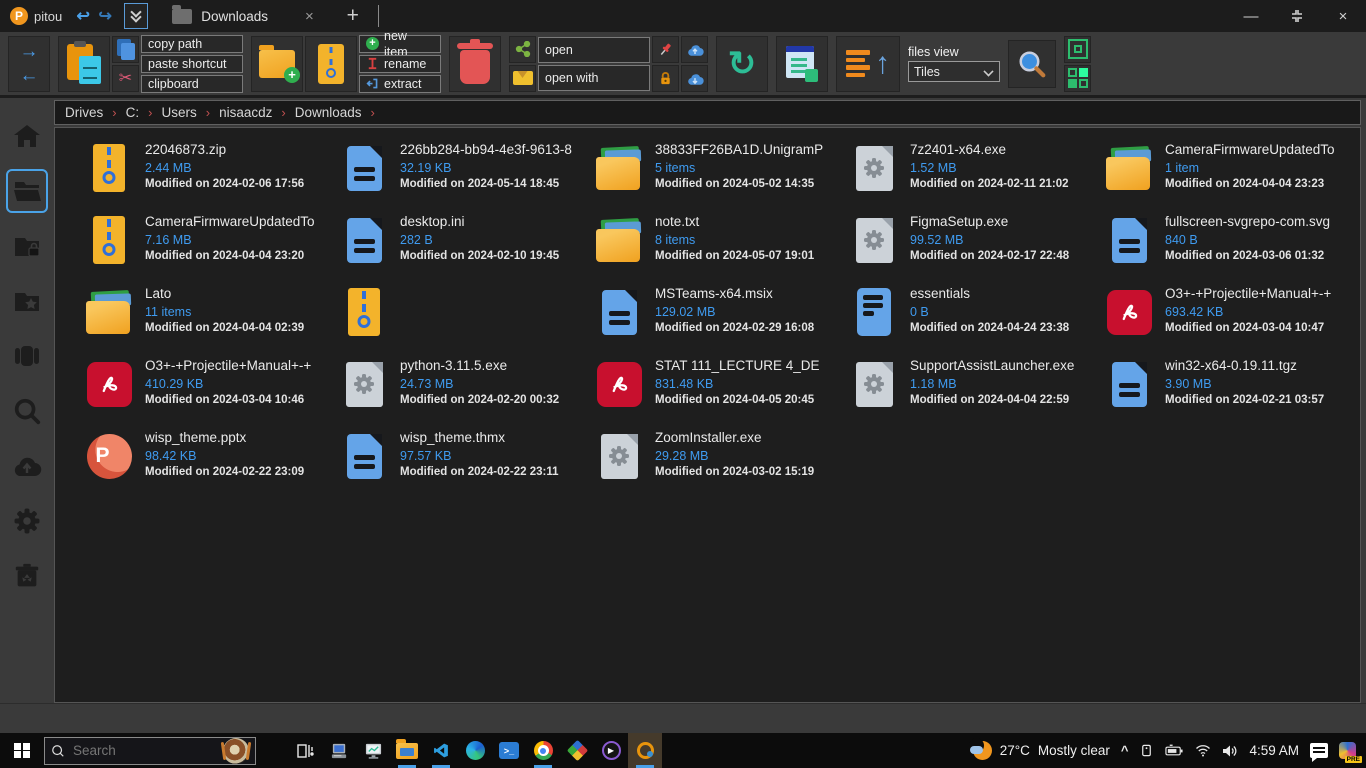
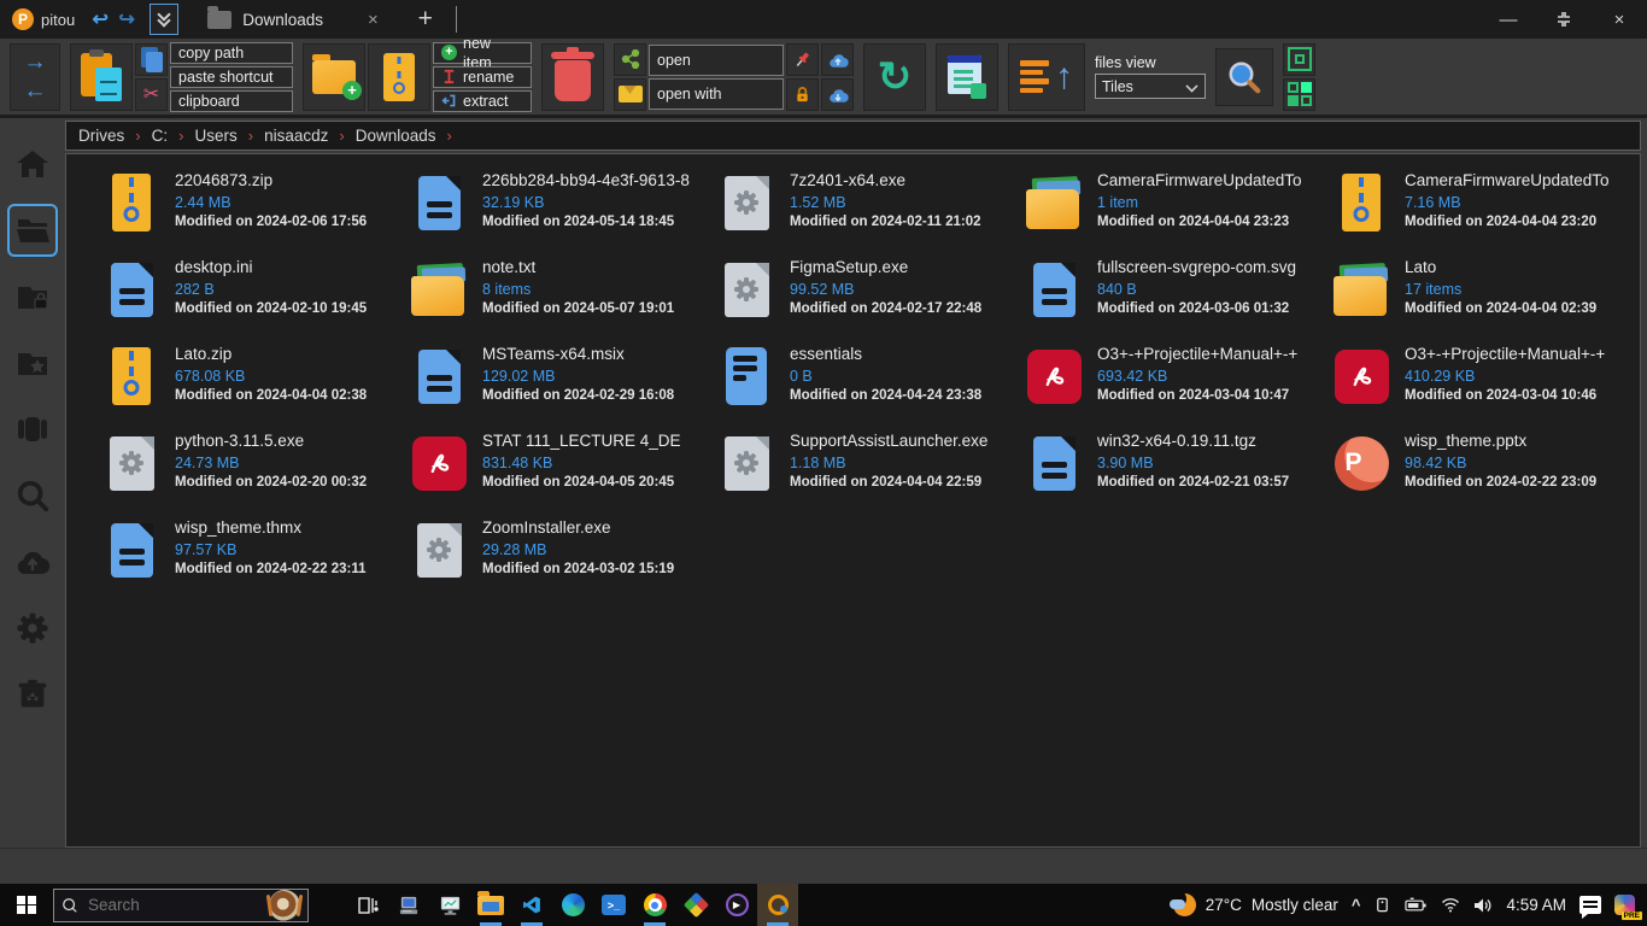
  P
  pitou
  ↩
  ↪
  Downloads
  ×
  +
  —
  ×
  →
  ←
  ✂
  copy path
  paste shortcut
  clipboard
  new item
  rename
  extract
  open
  open with
  ↻
  ↑
  files view
  Tiles
  Drives
  ›
  C:
  ›
  Users
  ›
  nisaacdz
  ›
  Downloads
  ›
  22046873.zip
  2.44 MB
  Modified on 2024-02-06 17:56
  226bb284-bb94-4e3f-9613-8
  32.19 KB
  Modified on 2024-05-14 18:45
- 38833FF26BA1D.UnigramP
- 5 items
- Modified on 2024-05-02 14:35
  7z2401-x64.exe
  1.52 MB
  Modified on 2024-02-11 21:02
  CameraFirmwareUpdatedTo
  1 item
  Modified on 2024-04-04 23:23
  CameraFirmwareUpdatedTo
  7.16 MB
  Modified on 2024-04-04 23:20
  desktop.ini
  282 B
  Modified on 2024-02-10 19:45
  note.txt
  8 items
  Modified on 2024-05-07 19:01
  FigmaSetup.exe
  99.52 MB
  Modified on 2024-02-17 22:48
  fullscreen-svgrepo-com.svg
  840 B
  Modified on 2024-03-06 01:32
  Lato
- 11 items
+ 17 items
  Modified on 2024-04-04 02:39
+ Lato.zip
+ 678.08 KB
+ Modified on 2024-04-04 02:38
  MSTeams-x64.msix
  129.02 MB
  Modified on 2024-02-29 16:08
  essentials
  0 B
  Modified on 2024-04-24 23:38
  O3+-+Projectile+Manual+-+
  693.42 KB
  Modified on 2024-03-04 10:47
  O3+-+Projectile+Manual+-+
  410.29 KB
  Modified on 2024-03-04 10:46
  python-3.11.5.exe
  24.73 MB
  Modified on 2024-02-20 00:32
  STAT 111_LECTURE 4_DE
  831.48 KB
  Modified on 2024-04-05 20:45
  SupportAssistLauncher.exe
  1.18 MB
  Modified on 2024-04-04 22:59
  win32-x64-0.19.11.tgz
  3.90 MB
  Modified on 2024-02-21 03:57
  wisp_theme.pptx
  98.42 KB
  Modified on 2024-02-22 23:09
  wisp_theme.thmx
  97.57 KB
  Modified on 2024-02-22 23:11
  ZoomInstaller.exe
  29.28 MB
  Modified on 2024-03-02 15:19
  Search
  >_
  ▶
  27°C
  Mostly clear
  ^
  4:59 AM
